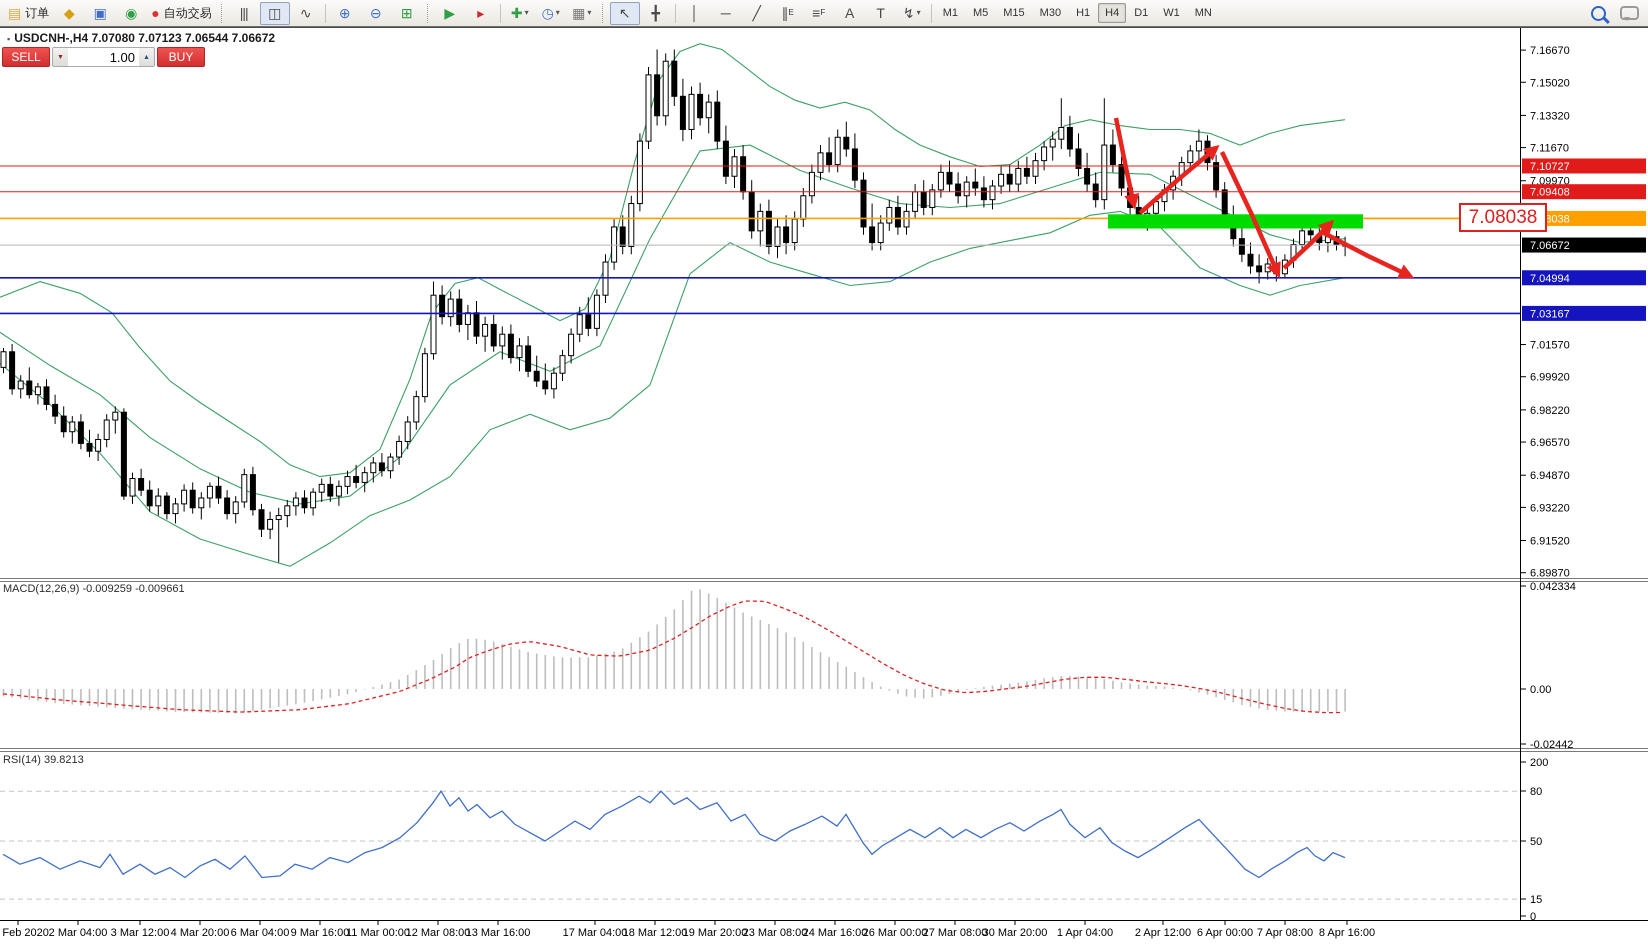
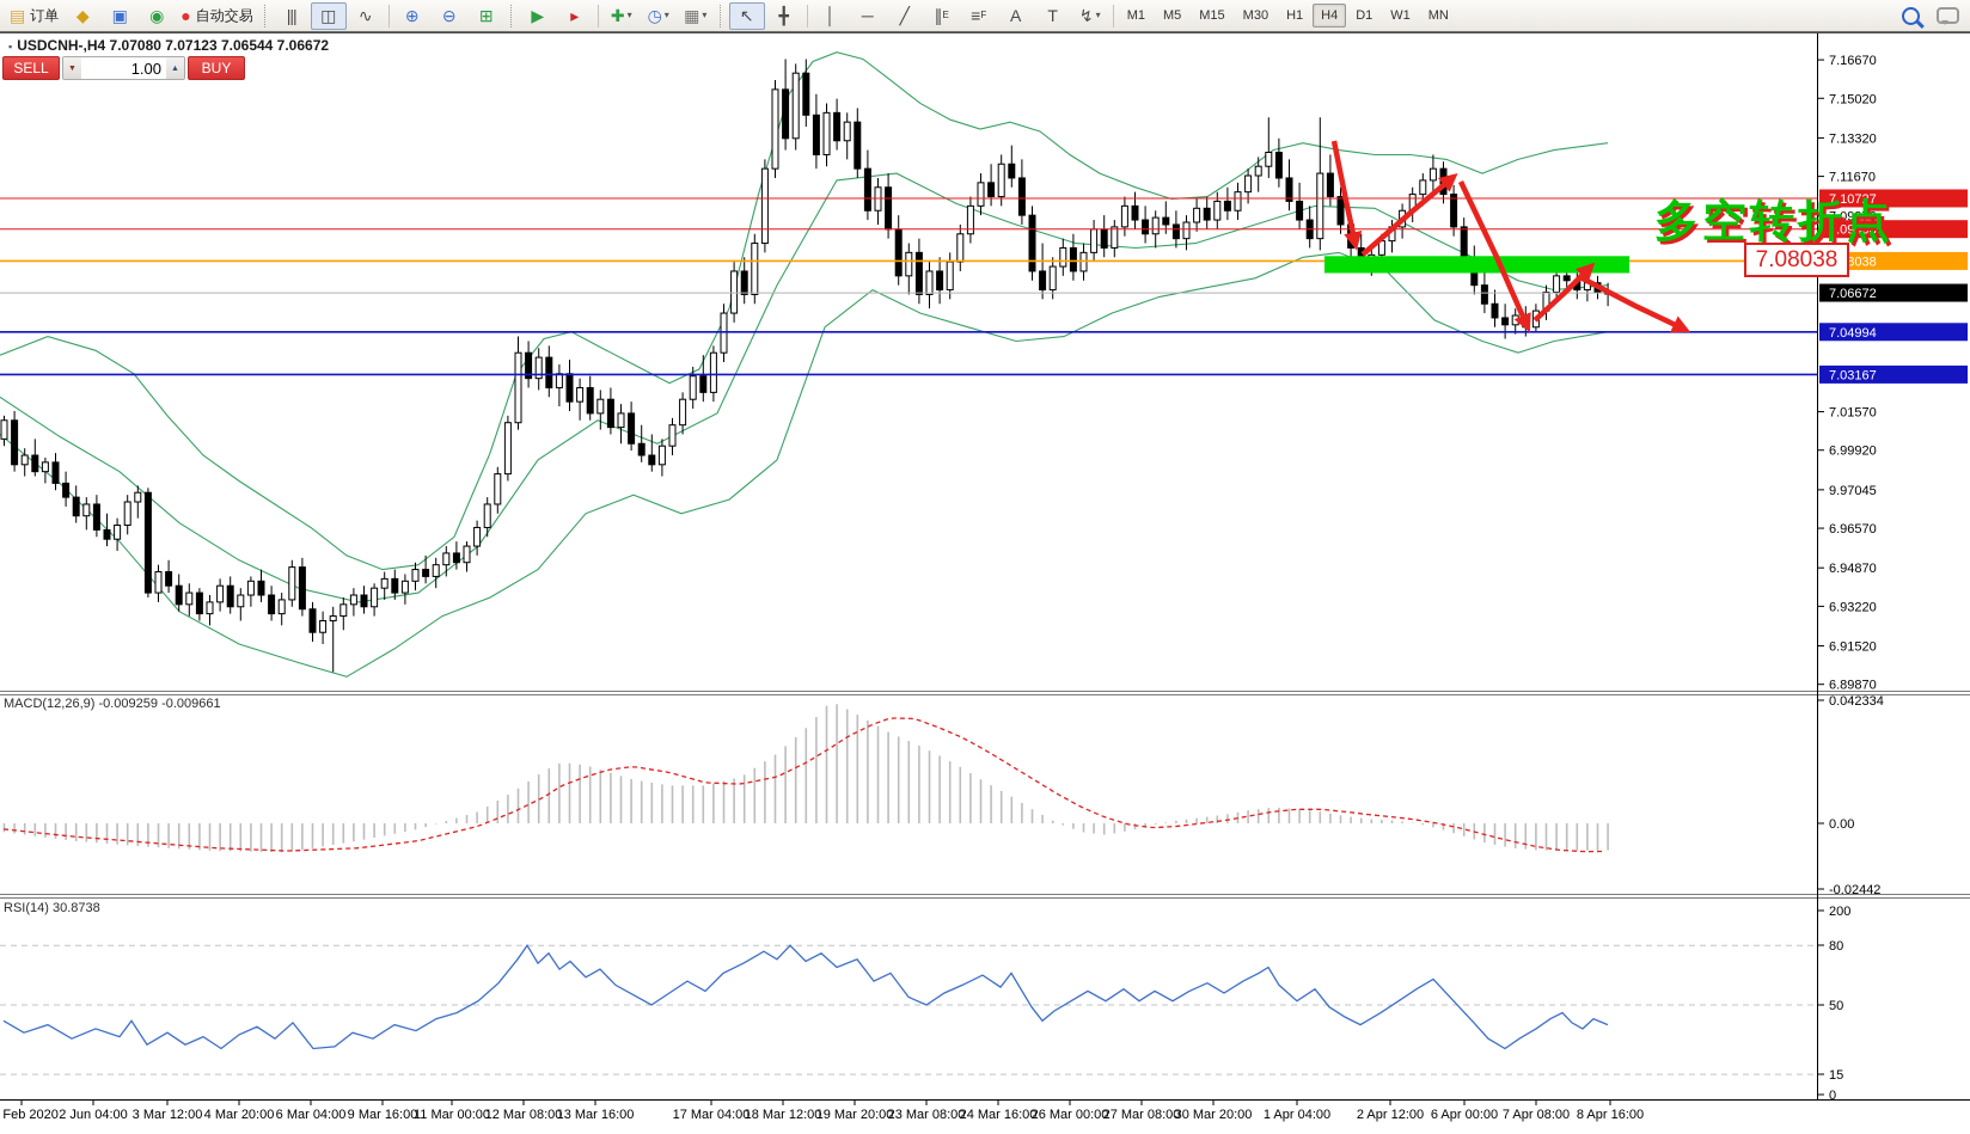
  ▤
  订单
  ◆
  ▣
  ◉
  ●
  自动交易
  |||
  ◫
  ∿
  ⊕
  ⊖
  ⊞
  ▶
  ▸
  ✚
  ▾
  ◷
  ▾
  ▦
  ▾
  ↖
  ╋
  │
  ─
  ╱
  ∥
  E
  ≡
  F
  A
  T
  ↯
  ▾
  M1
  M5
  M15
  M30
  H1
  H4
  D1
  W1
  MN
  7.16670
  7.15020
  7.13320
  7.11670
  7.09970
  7.01570
  6.99920
- 6.98220
+ 9.97045
  6.96570
  6.94870
  6.93220
  6.91520
  6.89870
  7.10727
  7.09408
  7.06672
  7.04994
  7.03167
  0.042334
  0.00
  -0.02442
  200
  80
  50
  15
  0
  Feb 2020
- 2 Mar 04:00
+ 2 Jun 04:00
  3 Mar 12:00
  4 Mar 20:00
  6 Mar 04:00
  9 Mar 16:00
  11 Mar 00:00
  12 Mar 08:00
  13 Mar 16:00
  17 Mar 04:00
  18 Mar 12:00
  19 Mar 20:00
  23 Mar 08:00
  24 Mar 16:00
  26 Mar 00:00
  27 Mar 08:00
  30 Mar 20:00
  1 Apr 04:00
  2 Apr 12:00
  6 Apr 00:00
  7 Apr 08:00
  8 Apr 16:00
  ▪ USDCNH-,H4 7.07080 7.07123 7.06544 7.06672
  SELL
  1.00
  BUY
  MACD(12,26,9) -0.009259 -0.009661
- RSI(14) 39.8213
+ RSI(14) 30.8738
+ 多空转折点
  7.08038
